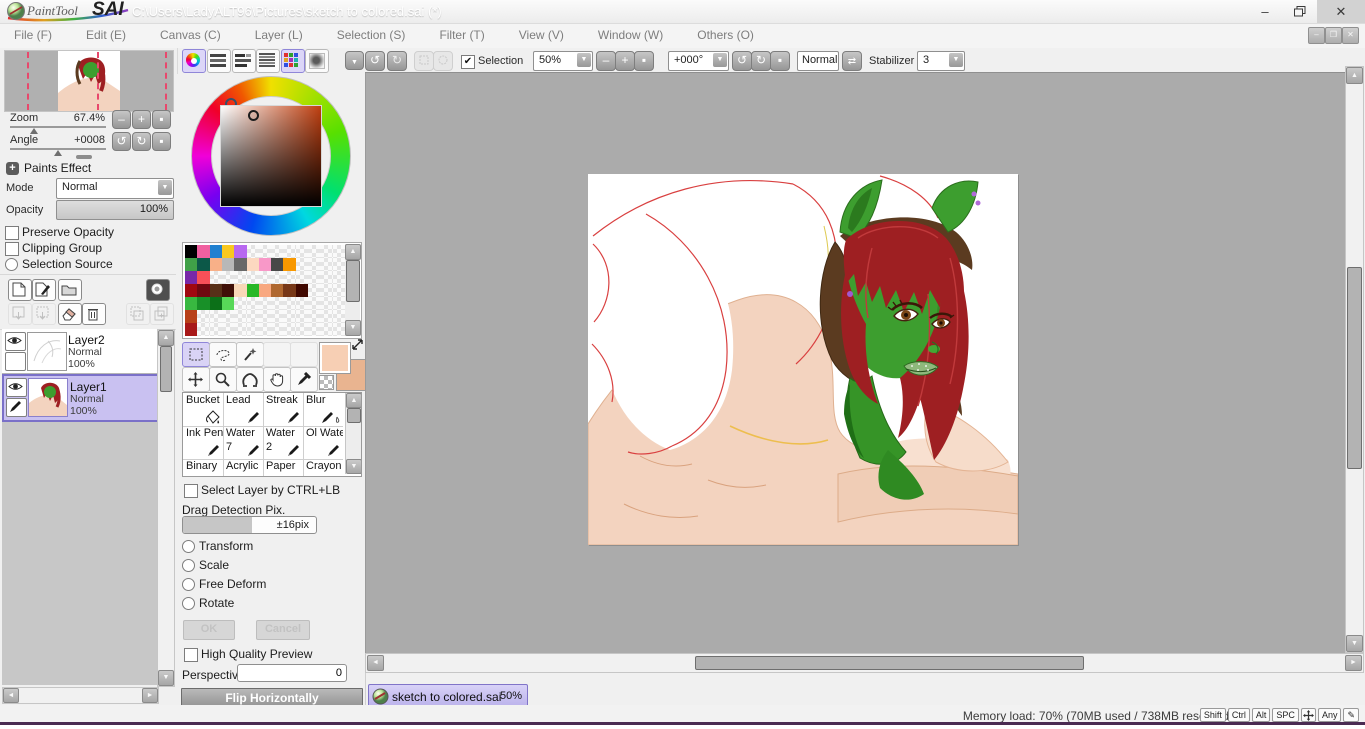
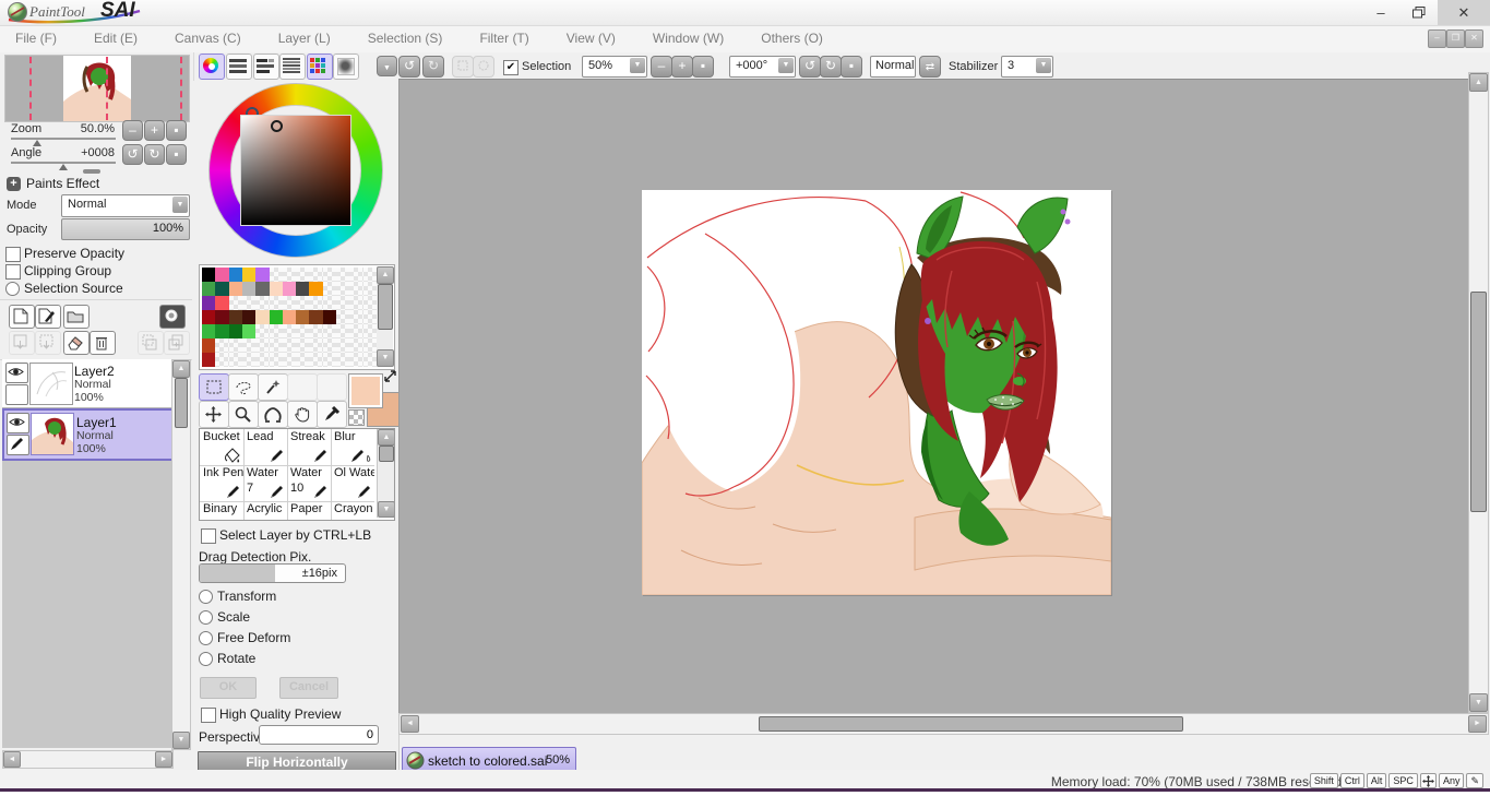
  PaintTool
  SAI
- C:\Users\LadyALT96\Pictures\sketch to colored.sai (*)
  –
  ✕
  File (F)
  Edit (E)
  Canvas (C)
  Layer (L)
  Selection (S)
  Filter (T)
  View (V)
  Window (W)
  Others (O)
  –
  ❒
  ✕
  ↺
  ↻
  ✔
  Selection
  50%
  –
  +
  ▪
  +000°
  ↺
  ↻
  ▪
  Normal
  ⇄
  Stabilizer
  3
  Zoom
- 67.4%
+ 50.0%
  –
  +
  ▪
  Angle
  +0008
  ↺
  ↻
  ▪
  +
  Paints Effect
  Mode
  Normal
  Opacity
  100%
  Preserve Opacity
  Clipping Group
  Selection Source
  Layer2
  Normal
  100%
  Layer1
  Normal
  100%
  Bucket
  Lead
  Streak
  Blur
  Ink Pen
  Water
  7
  Water
- 2
+ 10
  Ol Wate
  Binary
  Acrylic
  Paper
  Crayon
  Select Layer by CTRL+LB
  Drag Detection Pix.
  ±16pix
  Transform
  Scale
  Free Deform
  Rotate
  High Quality Preview
  Perspectiv
  0
  Flip Horizontally
  sketch to colored.sai
  50%
  Memory load: 70% (70MB used / 738MB res
  Shift
  Ctrl
  Alt
  SPC
  Any
  ✎
